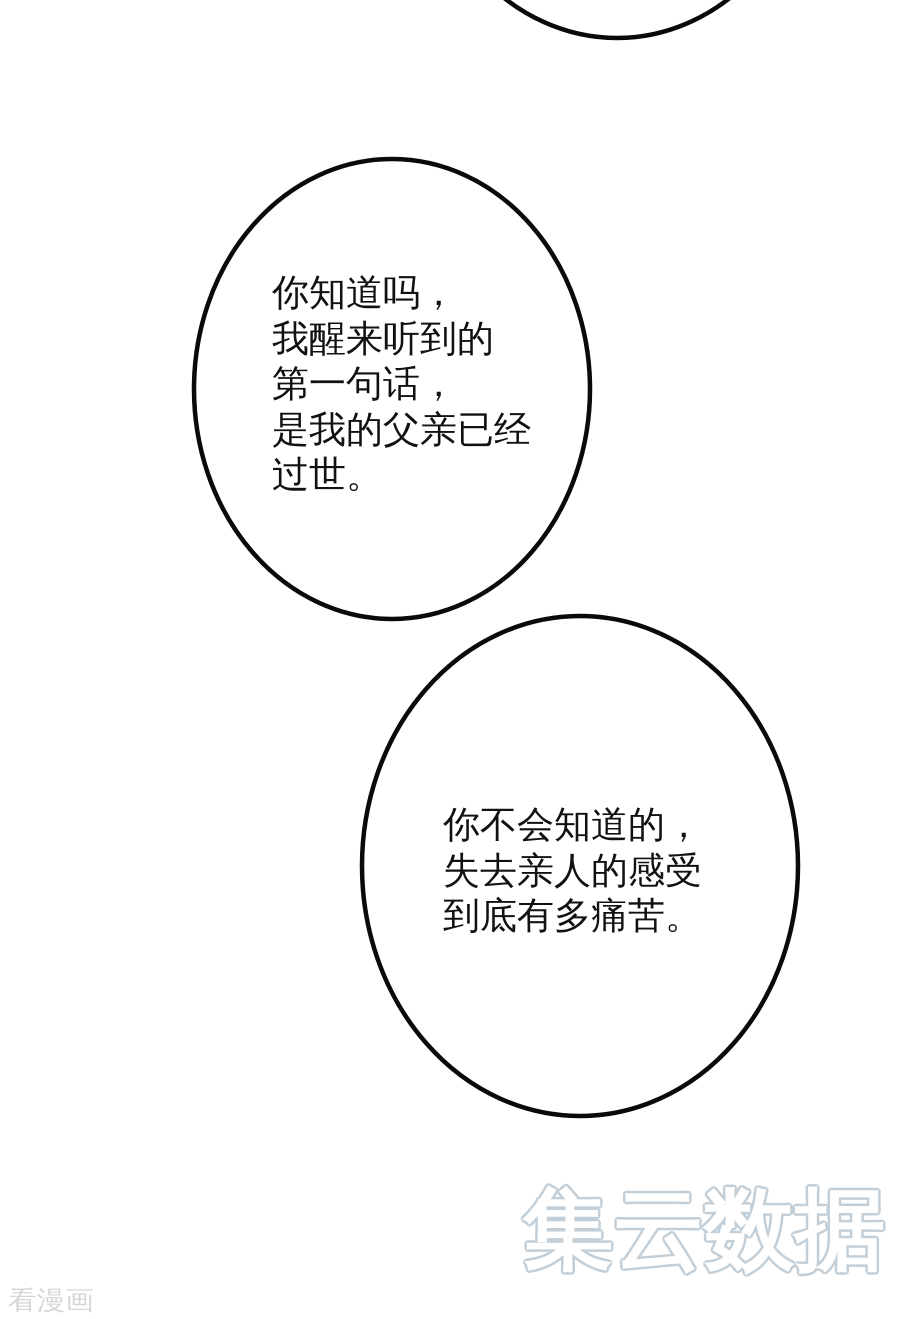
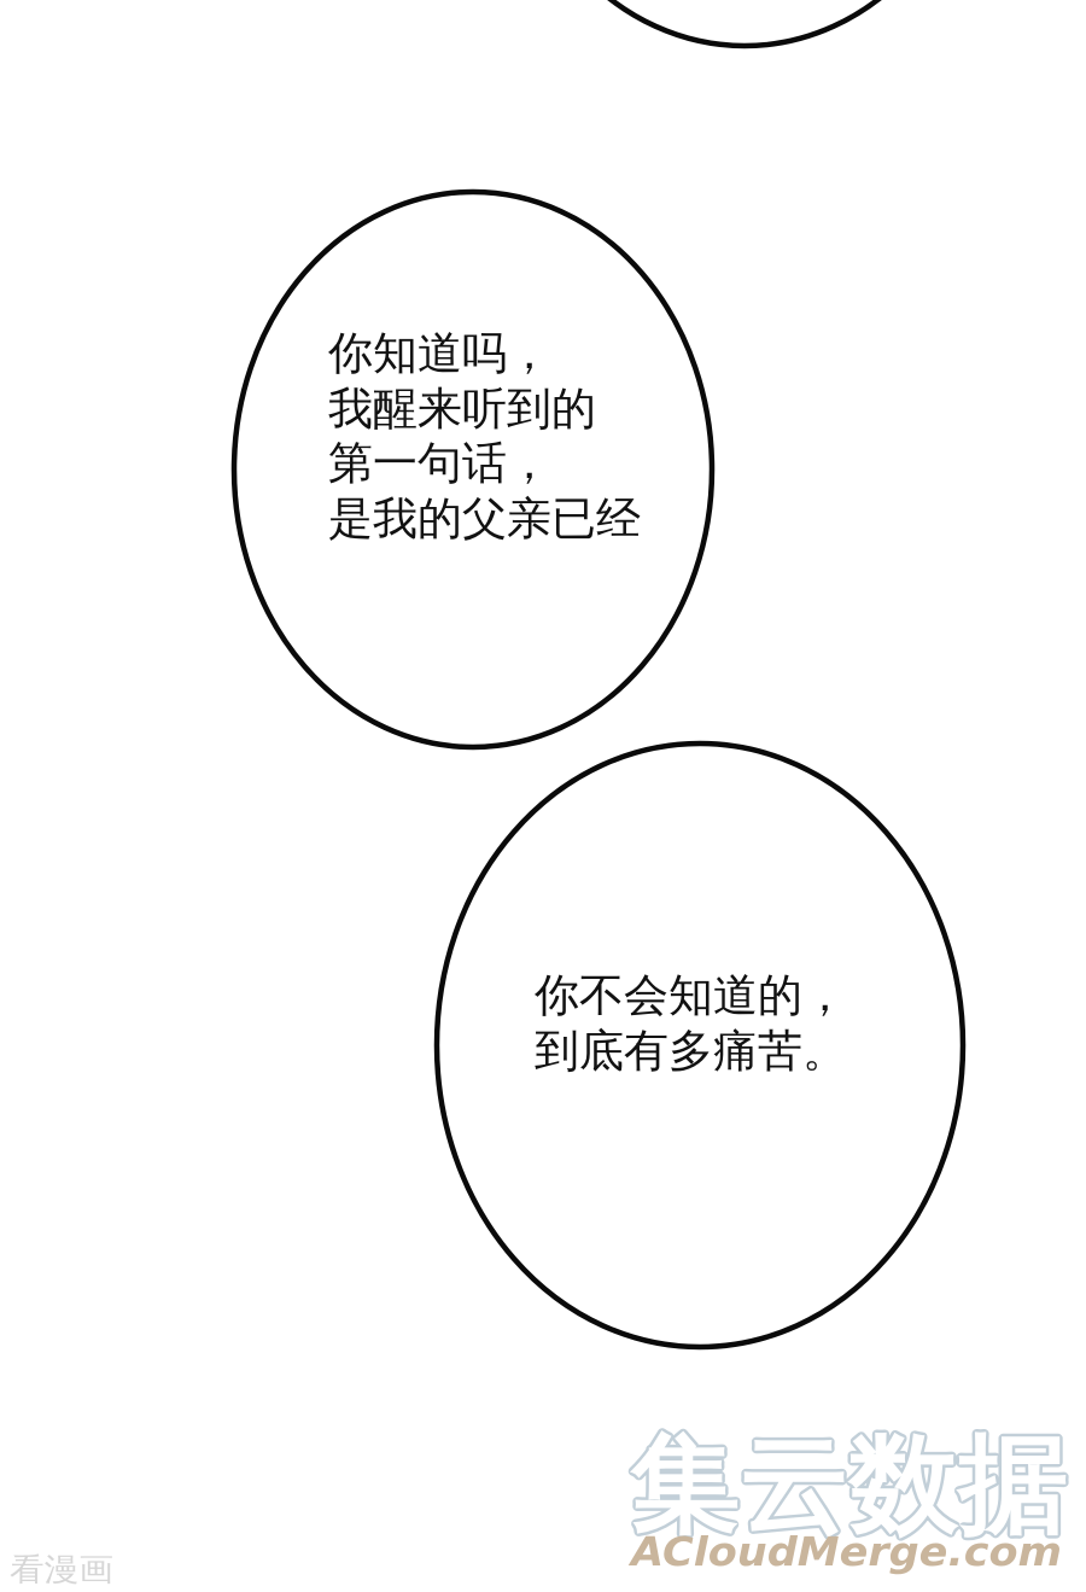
  你知道吗，
  我醒来听到的
  第一句话，
  是我的父亲已经
- 过世。
  你不会知道的，
- 失去亲人的感受
  到底有多痛苦。
  集云数据
+ ACloudMerge.com
  看漫画
